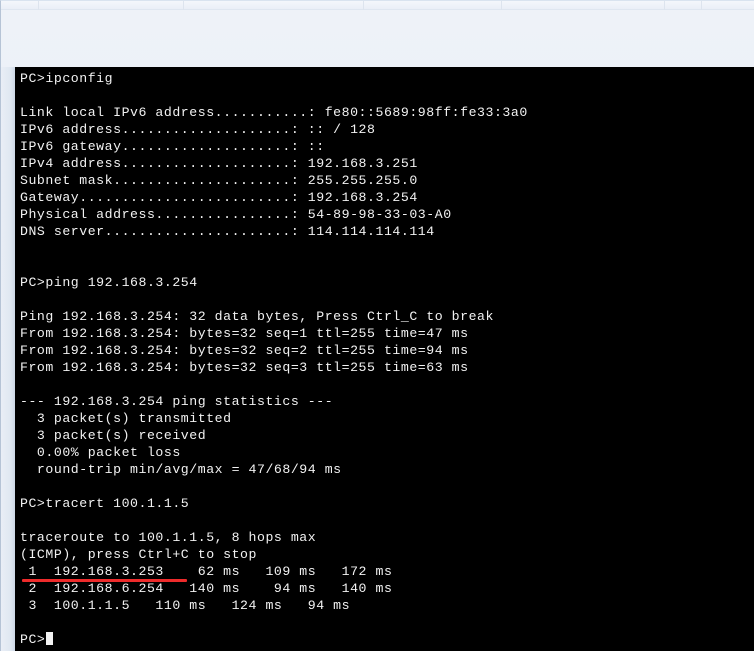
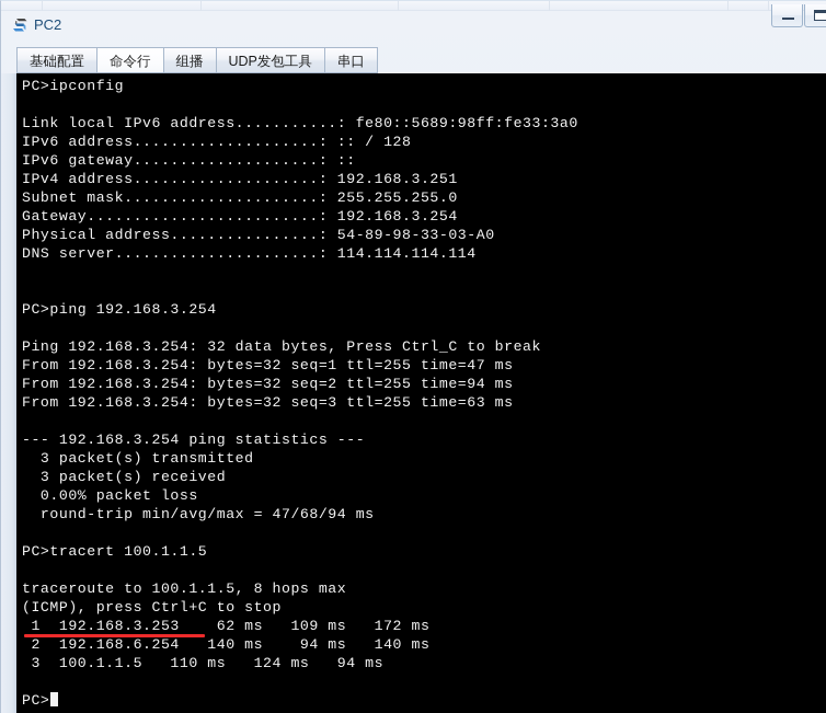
+ PC2
+ 基础配置
+ 命令行
+ 组播
+ UDP发包工具
+ 串口
  PC>ipconfig
  Link local IPv6 address...........: fe80::5689:98ff:fe33:3a0
  IPv6 address....................: :: / 128
  IPv6 gateway....................: ::
  IPv4 address....................: 192.168.3.251
  Subnet mask.....................: 255.255.255.0
  Gateway.........................: 192.168.3.254
  Physical address................: 54-89-98-33-03-A0
  DNS server......................: 114.114.114.114
  PC>ping 192.168.3.254
  Ping 192.168.3.254: 32 data bytes, Press Ctrl_C to break
  From 192.168.3.254: bytes=32 seq=1 ttl=255 time=47 ms
  From 192.168.3.254: bytes=32 seq=2 ttl=255 time=94 ms
  From 192.168.3.254: bytes=32 seq=3 ttl=255 time=63 ms
  --- 192.168.3.254 ping statistics ---
  3 packet(s) transmitted
  3 packet(s) received
  0.00% packet loss
  round-trip min/avg/max = 47/68/94 ms
  PC>tracert 100.1.1.5
  traceroute to 100.1.1.5, 8 hops max
  (ICMP), press Ctrl+C to stop
  1 192.168.3.253 62 ms 109 ms 172 ms
  2 192.168.6.254 140 ms 94 ms 140 ms
  3 100.1.1.5 110 ms 124 ms 94 ms
  PC>
